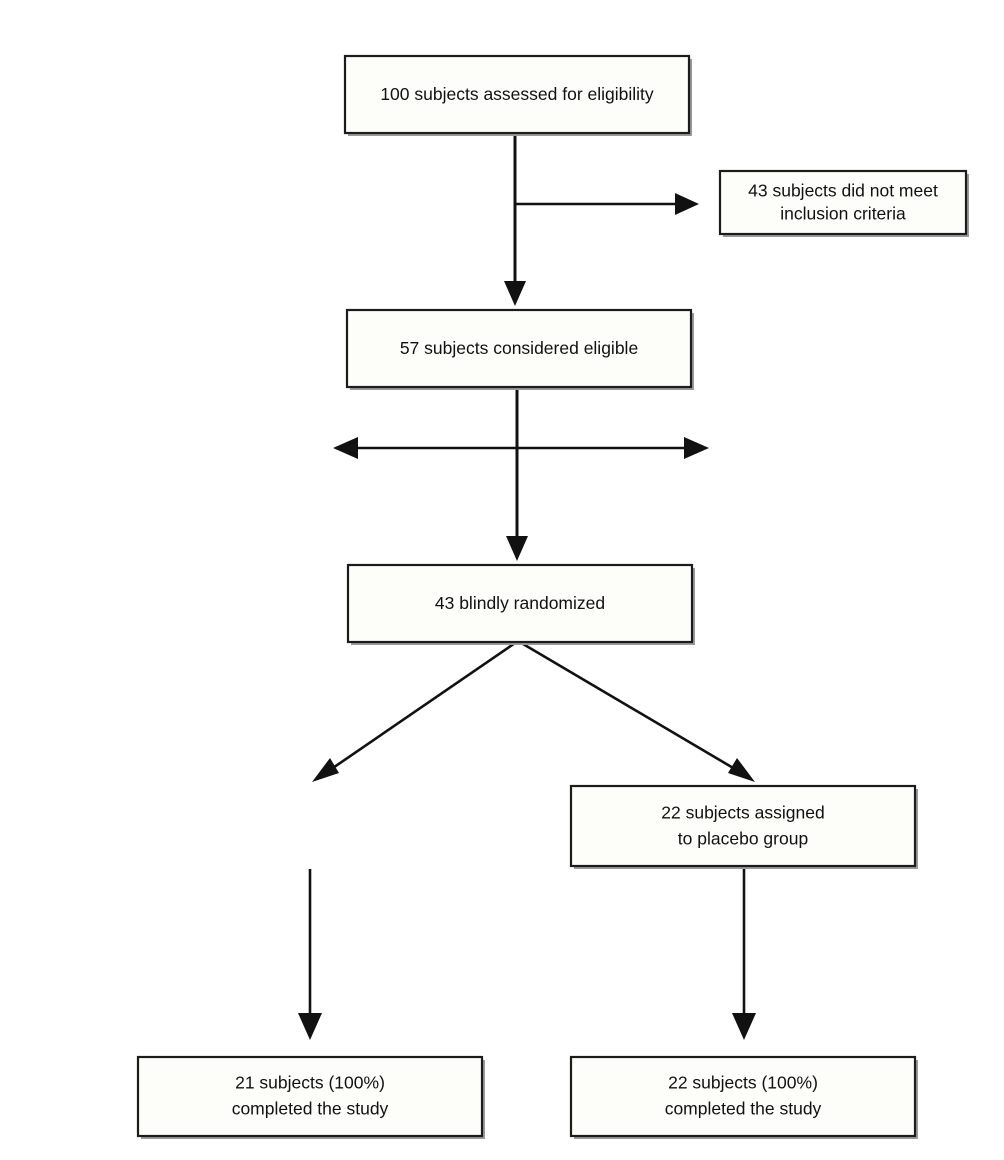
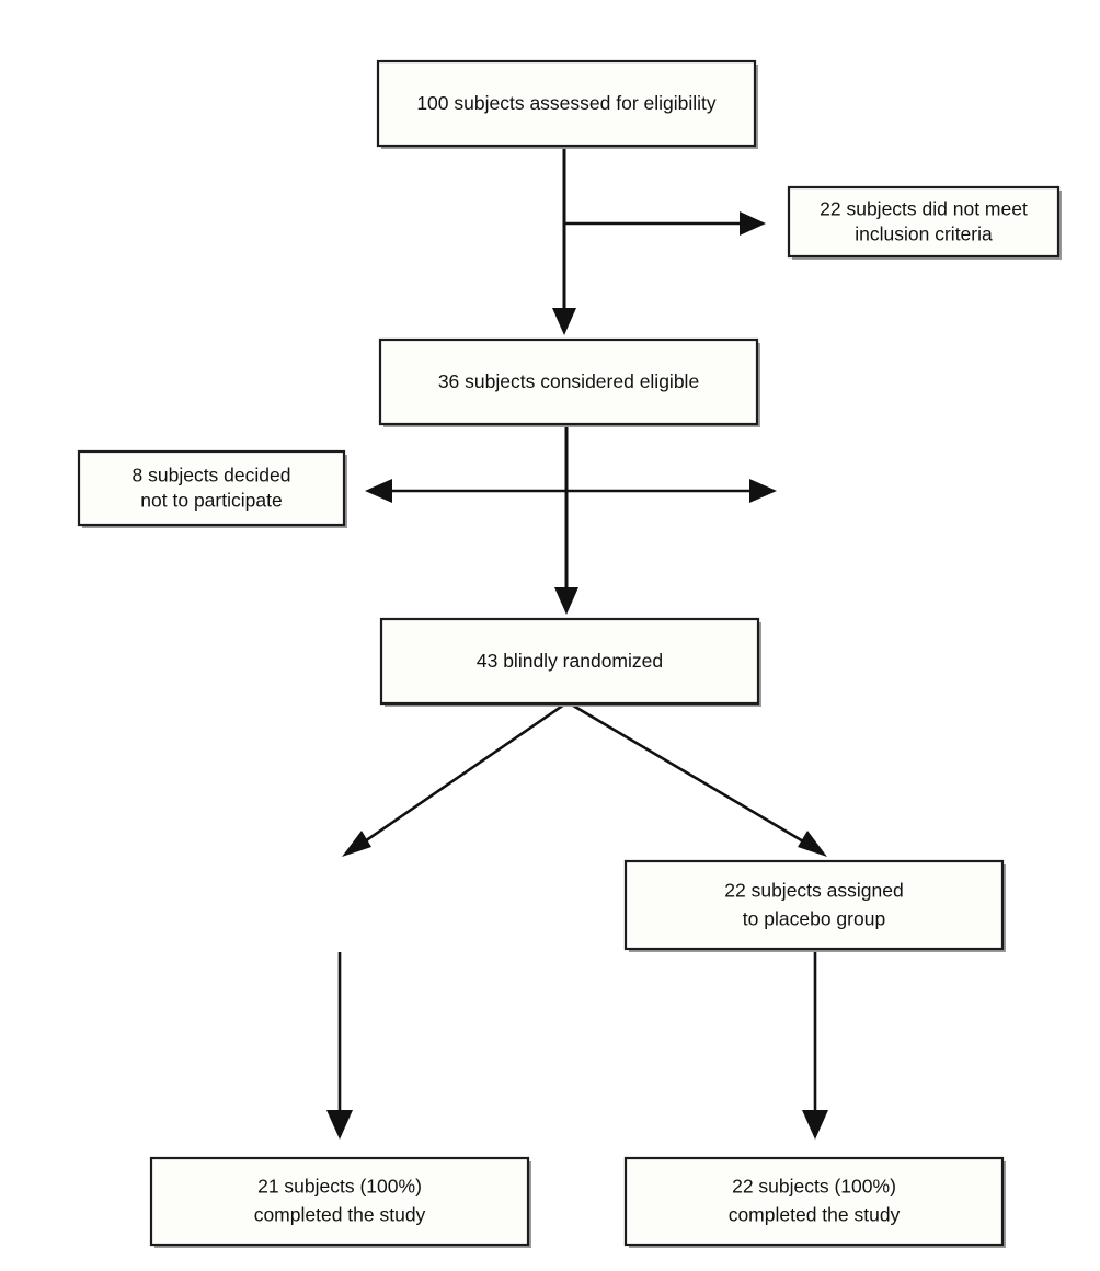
  100 subjects assessed for eligibility
- 43 subjects did not meet
+ 22 subjects did not meet
  inclusion criteria
- 57 subjects considered eligible
+ 36 subjects considered eligible
+ 8 subjects decided
+ not to participate
  43 blindly randomized
  22 subjects assigned
  to placebo group
  21 subjects (100%)
  completed the study
  22 subjects (100%)
  completed the study
